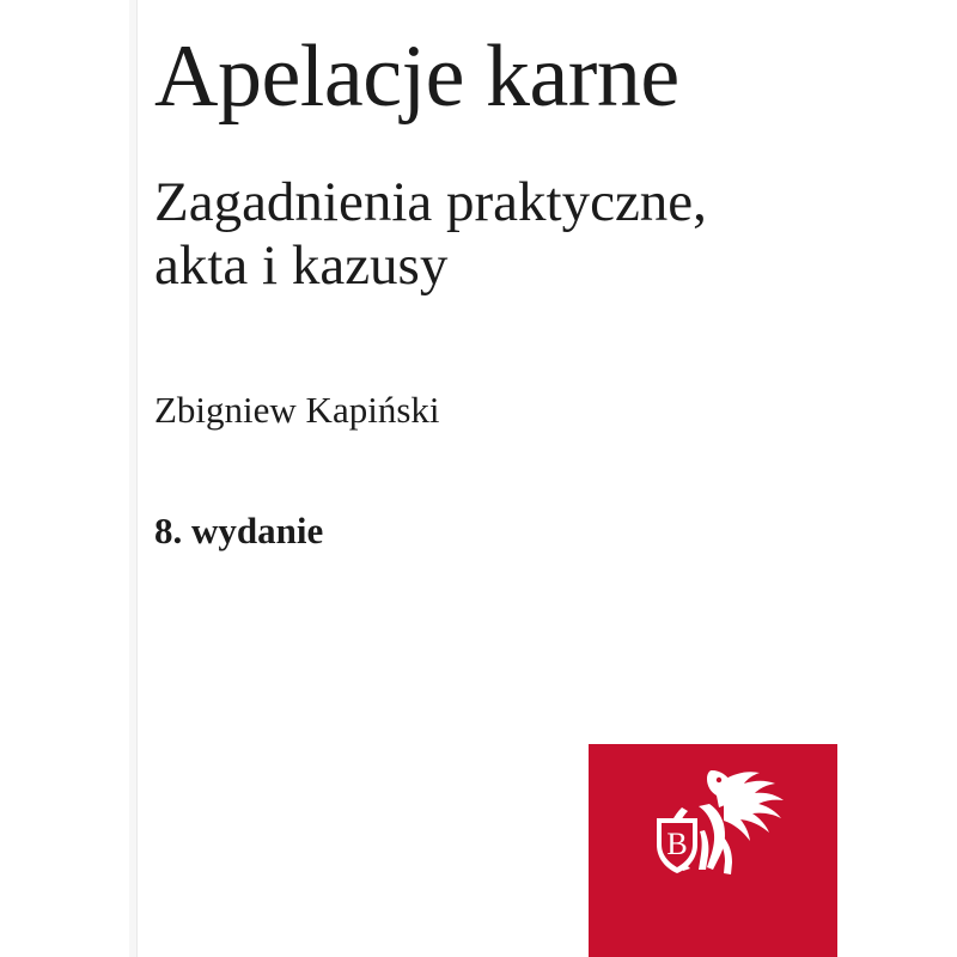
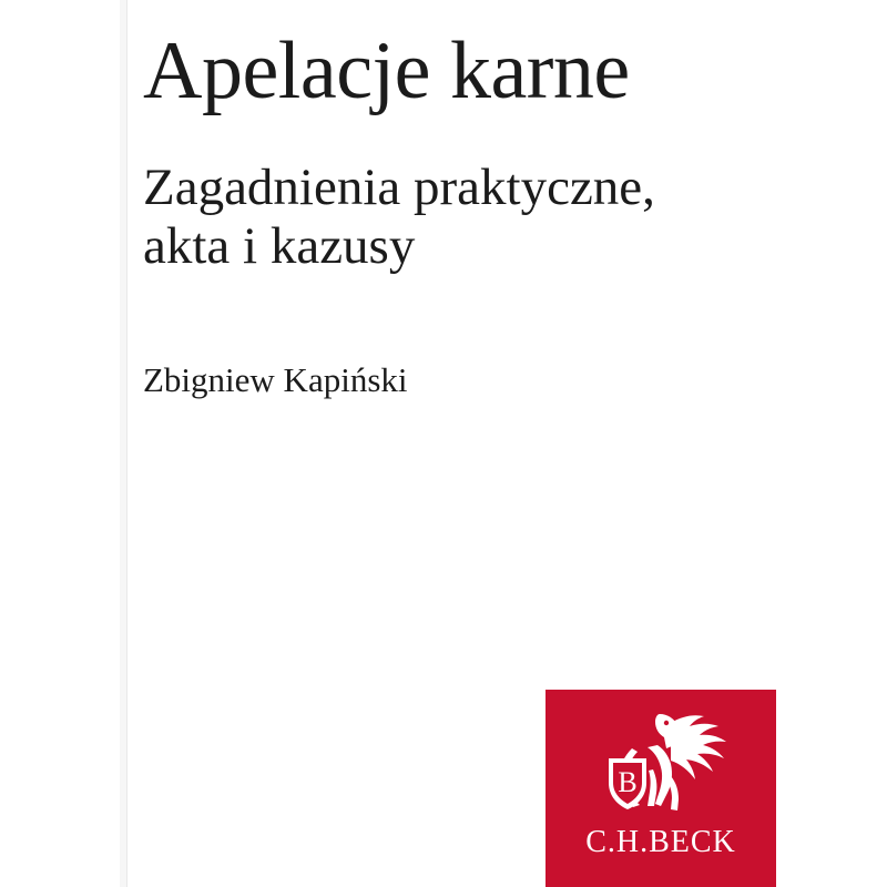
  Apelacje karne
  Zagadnienia praktyczne,
  akta i kazusy
  Zbigniew Kapiński
- 8. wydanie
  B
+ C.H.BECK
